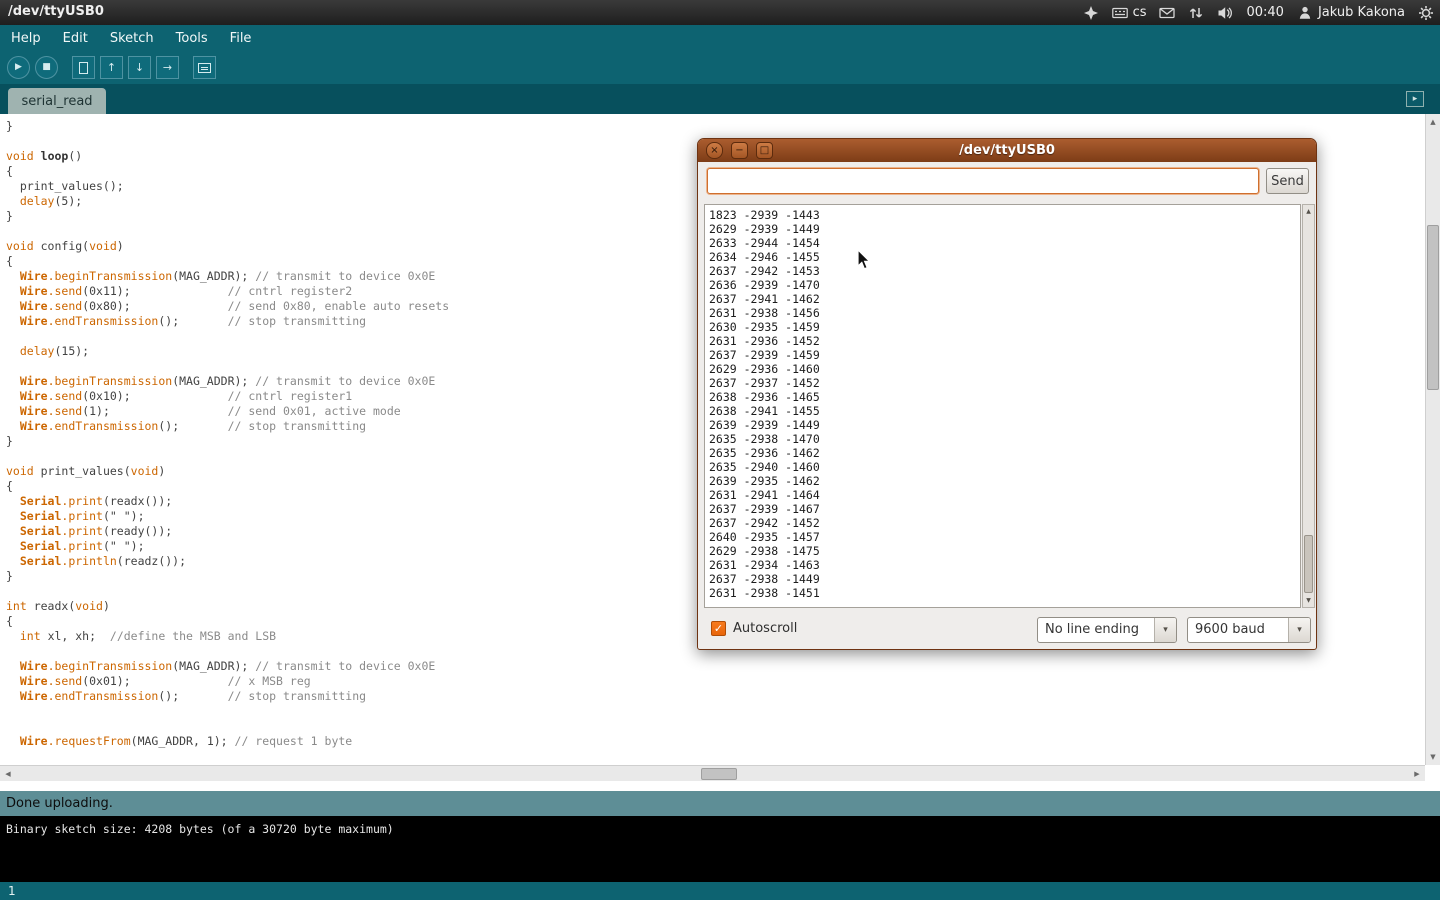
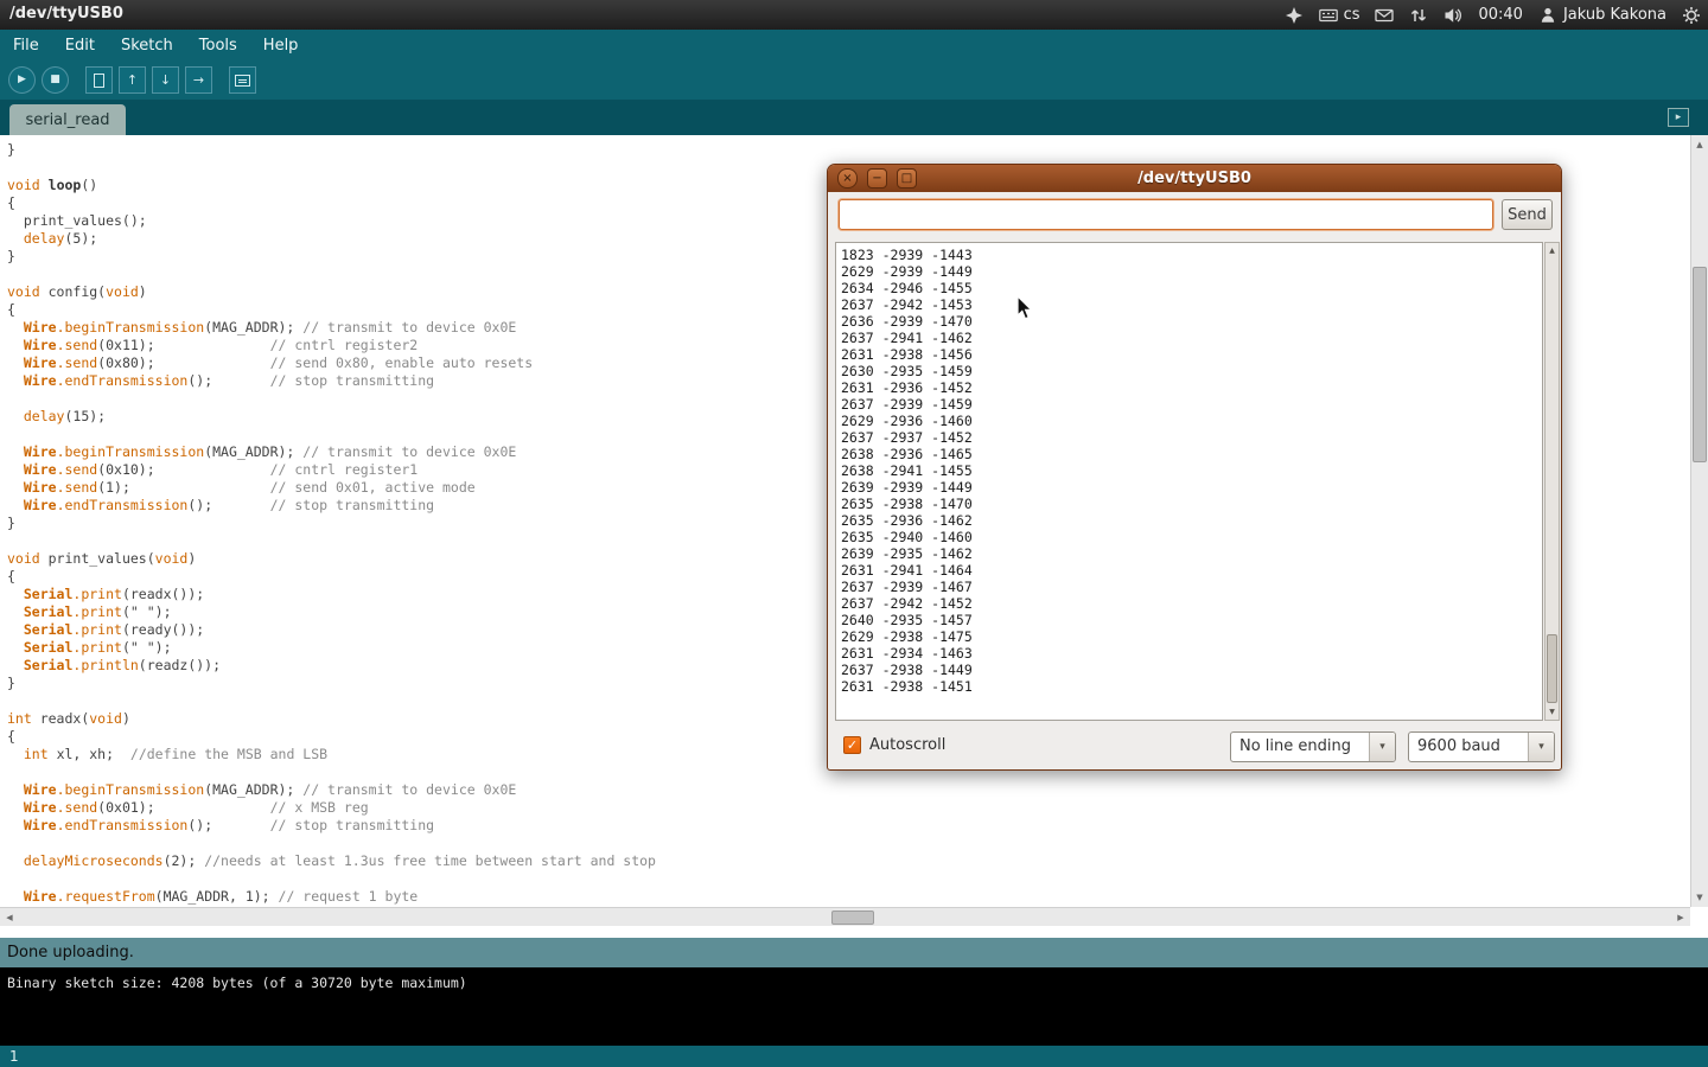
  /dev/ttyUSB0
  cs
  00:40
  Jakub Kakona
- Help
+ File
  Edit
  Sketch
  Tools
- File
+ Help
  ▶
  ■
  ↑
  ↓
  →
  serial_read
  ▸
  }
  void loop()
  {
  print_values();
  delay(5);
  }
  void config(void)
  {
  Wire.beginTransmission(MAG_ADDR); // transmit to device 0x0E
  Wire.send(0x11); // cntrl register2
  Wire.send(0x80); // send 0x80, enable auto resets
  Wire.endTransmission(); // stop transmitting
  delay(15);
  Wire.beginTransmission(MAG_ADDR); // transmit to device 0x0E
  Wire.send(0x10); // cntrl register1
  Wire.send(1); // send 0x01, active mode
  Wire.endTransmission(); // stop transmitting
  }
  void print_values(void)
  {
  Serial.print(readx());
  Serial.print(" ");
  Serial.print(ready());
  Serial.print(" ");
  Serial.println(readz());
  }
  int readx(void)
  {
  int xl, xh; //define the MSB and LSB
  Wire.beginTransmission(MAG_ADDR); // transmit to device 0x0E
  Wire.send(0x01); // x MSB reg
  Wire.endTransmission(); // stop transmitting
+ delayMicroseconds(2); //needs at least 1.3us free time between start and stop
  Wire.requestFrom(MAG_ADDR, 1); // request 1 byte
  ▲
  ▼
  ◀
  ▶
  Done uploading.
  Binary sketch size: 4208 bytes (of a 30720 byte maximum)
  1
  /dev/ttyUSB0
  ×
  −
  □
  Send
  1823 -2939 -1443
  2629 -2939 -1449
- 2633 -2944 -1454
  2634 -2946 -1455
  2637 -2942 -1453
  2636 -2939 -1470
  2637 -2941 -1462
  2631 -2938 -1456
  2630 -2935 -1459
  2631 -2936 -1452
  2637 -2939 -1459
  2629 -2936 -1460
  2637 -2937 -1452
  2638 -2936 -1465
  2638 -2941 -1455
  2639 -2939 -1449
  2635 -2938 -1470
  2635 -2936 -1462
  2635 -2940 -1460
  2639 -2935 -1462
  2631 -2941 -1464
  2637 -2939 -1467
  2637 -2942 -1452
  2640 -2935 -1457
  2629 -2938 -1475
  2631 -2934 -1463
  2637 -2938 -1449
  2631 -2938 -1451
  ✓
  Autoscroll
  No line ending
  ▾
  9600 baud
  ▾
